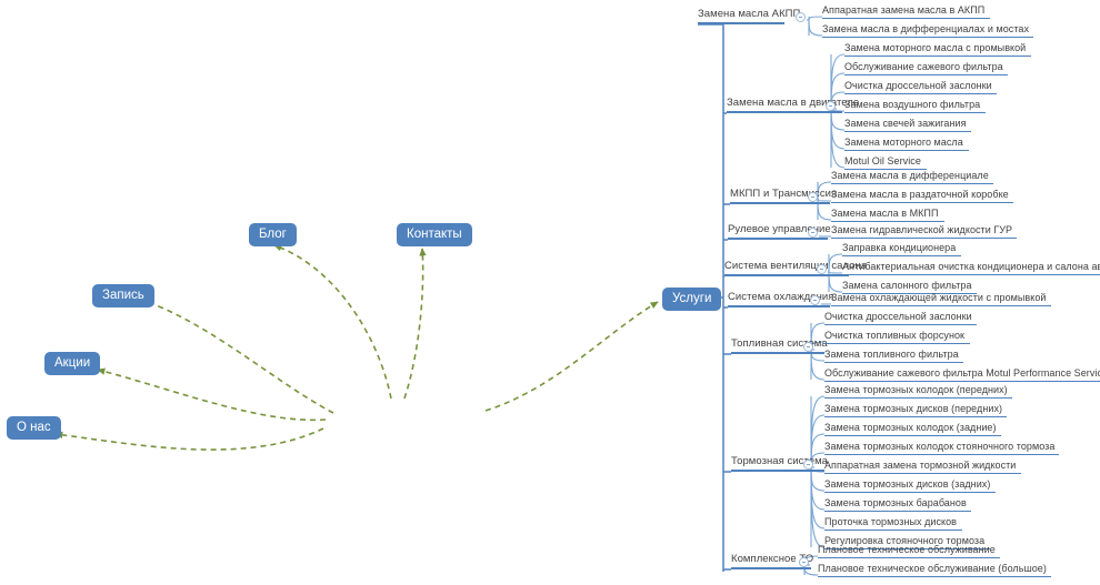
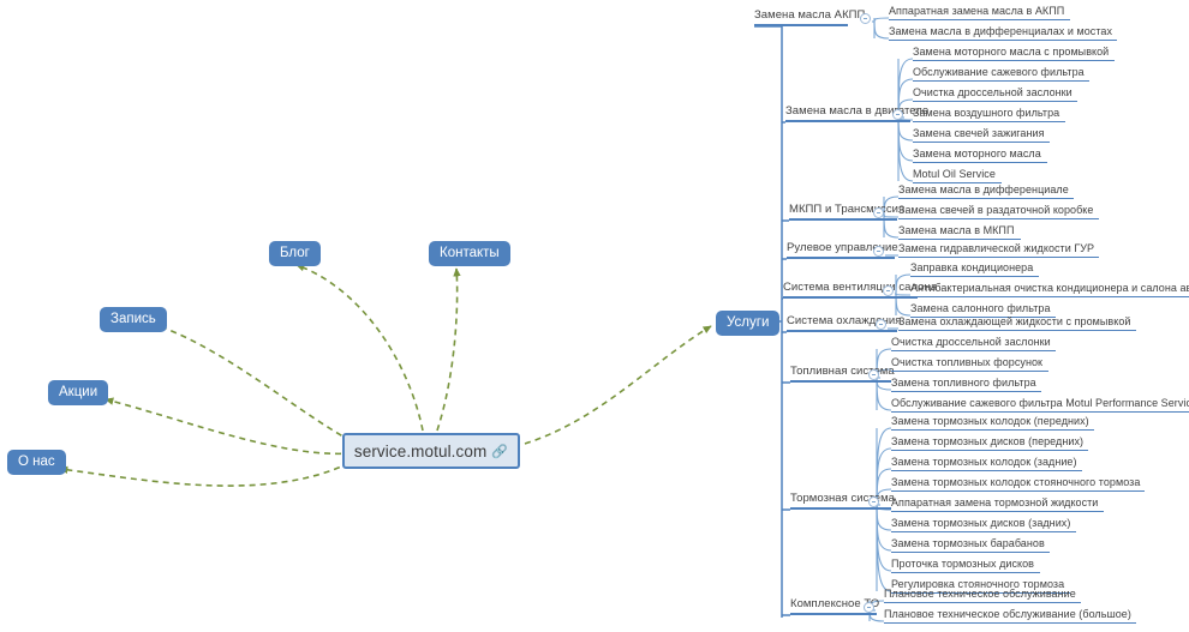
+ service.motul.com
+ 🔗
  Блог
  Контакты
  Запись
  Акции
  О нас
  Услуги
  Замена масла АКП
  Аппаратная замена масла в АКПП
  Замена масла в дифференциалах и мостах
  Замена масла в двителе
  Замена моторного масла с промывкой
  Обслуживание сажевого фильтра
  Очистка дроссельной заслонки
  Замена воздушного фильтра
  Замена свечей зажигания
  Замена моторного масла
  Motul Oil Service
  МКПП и Трансмсия
  Замена масла в дифференциале
- Замена масла в раздаточной коробке
+ Замена свечей в раздаточной коробке
  Замена масла в МКПП
  Рулевое управлие
  Замена гидравлической жидкости ГУР
  Система вентиляц салона
  Заправка кондиционера
  Антибактериальная очистка кондиционера и салона а
  Замена салонного фильтра
  Система охлаждия
  Замена охлаждающей жидкости с промывкой
  Топливная сисм
  Очистка дроссельной заслонки
  Очистка топливных форсунок
  Замена топливного фильтра
  Обслуживание сажевого фильтра Motul Performance Servi
  Тормозная сисма
  Замена тормозных колодок (передних)
  Замена тормозных дисков (передних)
  Замена тормозных колодок (задние)
  Замена тормозных колодок стояночного тормоза
  Аппаратная замена тормозной жидкости
  Замена тормозных дисков (задних)
  Замена тормозных барабанов
  Проточка тормозных дисков
  Регулировка стояночного тормоза
  КомплексноеО
  Плановое техническое обслуживание
  Плановое техническое обслуживание (большое)
